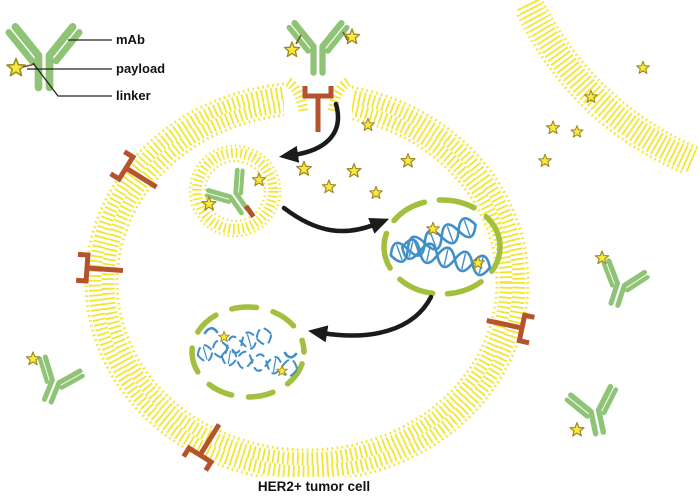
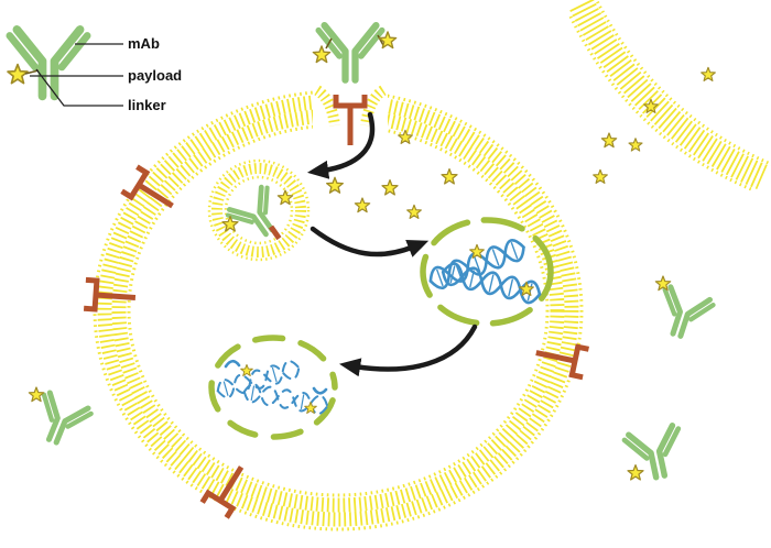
  mAb
  payload
  linker
- HER2+ tumor cell
